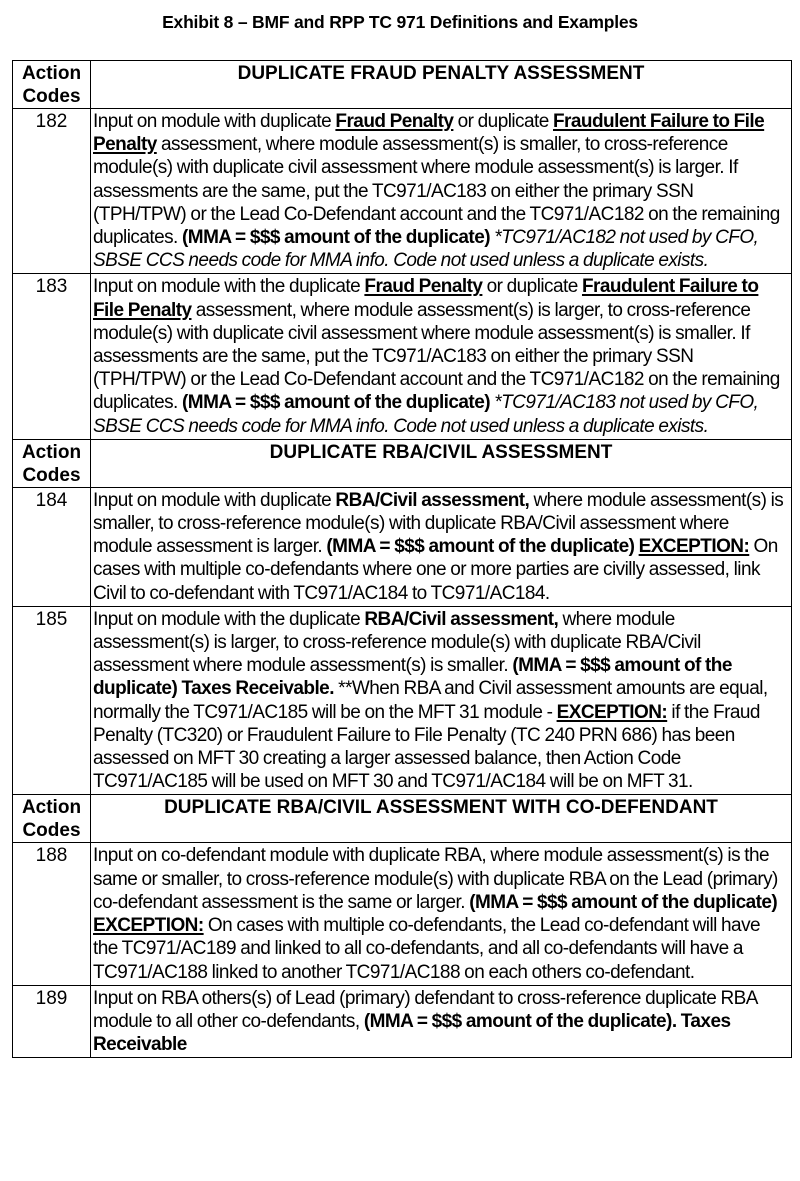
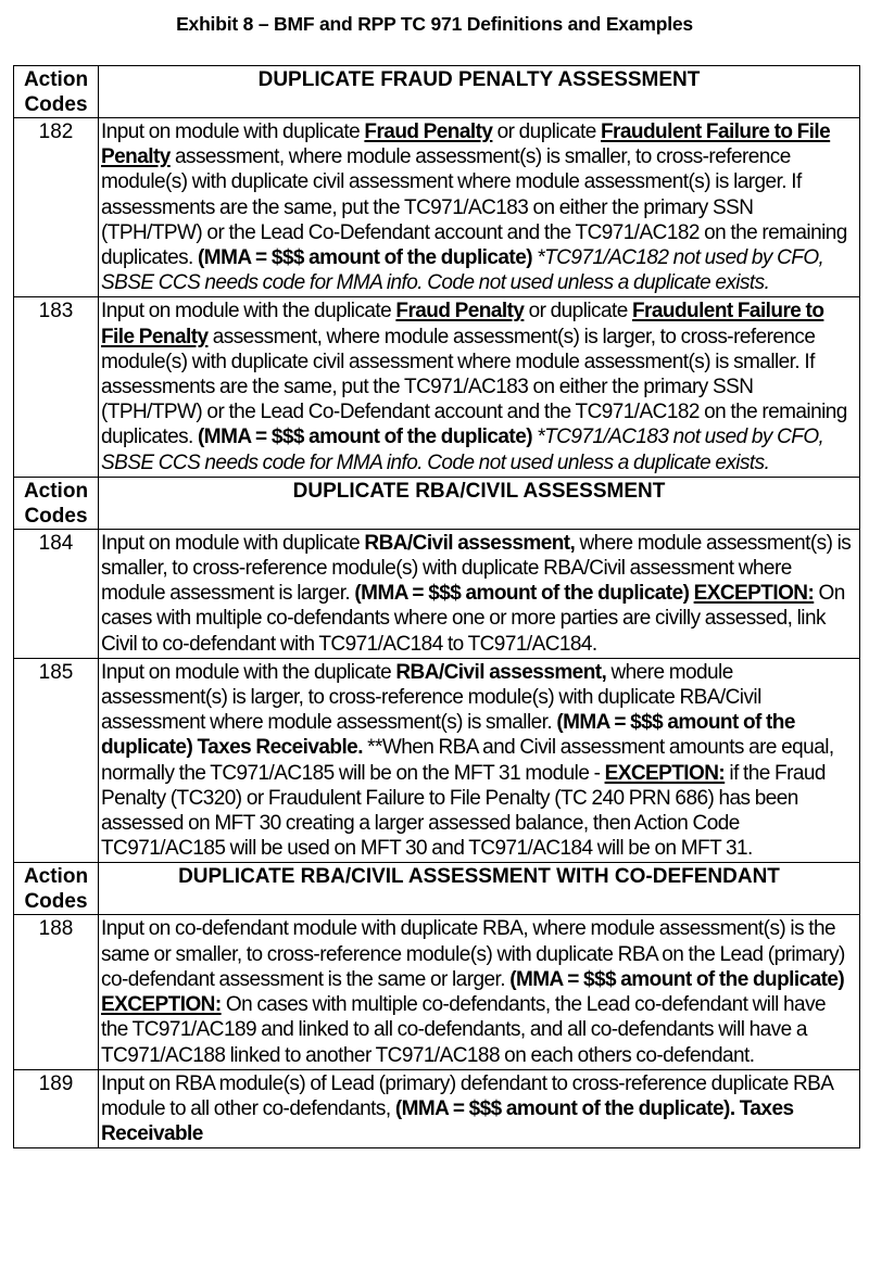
  Exhibit 8 – BMF and RPP TC 971 Definitions and Examples
  ActionCodes	DUPLICATE FRAUD PENALTY ASSESSMENT
  182	Input on module with duplicate Fraud Penalty or duplicate Fraudulent Failure to File Penalty assessment, where module assessment(s) is smaller, to cross-reference module(s) with duplicate civil assessment where module assessment(s) is larger. If assessments are the same, put the TC971/AC183 on either the primary SSN (TPH/TPW) or the Lead Co-Defendant account and the TC971/AC182 on the remaining duplicates. (MMA = $$$ amount of the duplicate) *TC971/AC182 not used by CFO, SBSE CCS needs code for MMA info. Code not used unless a duplicate exists.
  183	Input on module with the duplicate Fraud Penalty or duplicate Fraudulent Failure to File Penalty assessment, where module assessment(s) is larger, to cross-reference module(s) with duplicate civil assessment where module assessment(s) is smaller. If assessments are the same, put the TC971/AC183 on either the primary SSN (TPH/TPW) or the Lead Co-Defendant account and the TC971/AC182 on the remaining duplicates. (MMA = $$$ amount of the duplicate) *TC971/AC183 not used by CFO, SBSE CCS needs code for MMA info. Code not used unless a duplicate exists.
  ActionCodes	DUPLICATE RBA/CIVIL ASSESSMENT
  184	Input on module with duplicate RBA/Civil assessment, where module assessment(s) is smaller, to cross-reference module(s) with duplicate RBA/Civil assessment where module assessment is larger. (MMA = $$$ amount of the duplicate) EXCEPTION: On cases with multiple co-defendants where one or more parties are civilly assessed, link Civil to co-defendant with TC971/AC184 to TC971/AC184.
  185	Input on module with the duplicate RBA/Civil assessment, where module assessment(s) is larger, to cross-reference module(s) with duplicate RBA/Civil assessment where module assessment(s) is smaller. (MMA = $$$ amount of the duplicate) Taxes Receivable. **When RBA and Civil assessment amounts are equal, normally the TC971/AC185 will be on the MFT 31 module - EXCEPTION: if the Fraud Penalty (TC320) or Fraudulent Failure to File Penalty (TC 240 PRN 686) has been assessed on MFT 30 creating a larger assessed balance, then Action Code TC971/AC185 will be used on MFT 30 and TC971/AC184 will be on MFT 31.
  ActionCodes	DUPLICATE RBA/CIVIL ASSESSMENT WITH CO-DEFENDANT
  188	Input on co-defendant module with duplicate RBA, where module assessment(s) is the same or smaller, to cross-reference module(s) with duplicate RBA on the Lead (primary) co-defendant assessment is the same or larger. (MMA = $$$ amount of the duplicate) EXCEPTION: On cases with multiple co-defendants, the Lead co-defendant will have the TC971/AC189 and linked to all co-defendants, and all co-defendants will have a TC971/AC188 linked to another TC971/AC188 on each others co-defendant.
- 189	Input on RBA others(s) of Lead (primary) defendant to cross-reference duplicate RBA module to all other co-defendants, (MMA = $$$ amount of the duplicate). Taxes Receivable
+ 189	Input on RBA module(s) of Lead (primary) defendant to cross-reference duplicate RBA module to all other co-defendants, (MMA = $$$ amount of the duplicate). Taxes Receivable
